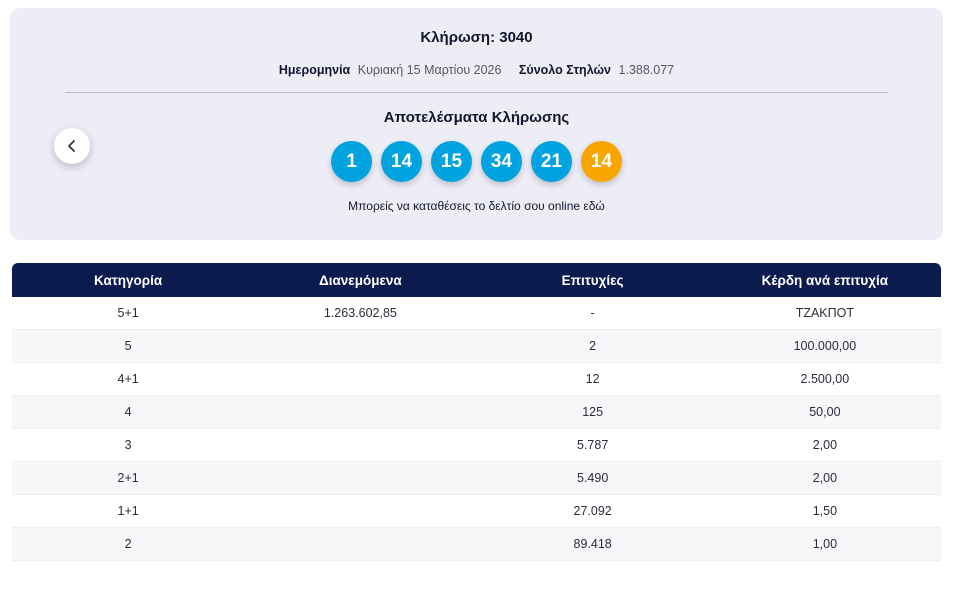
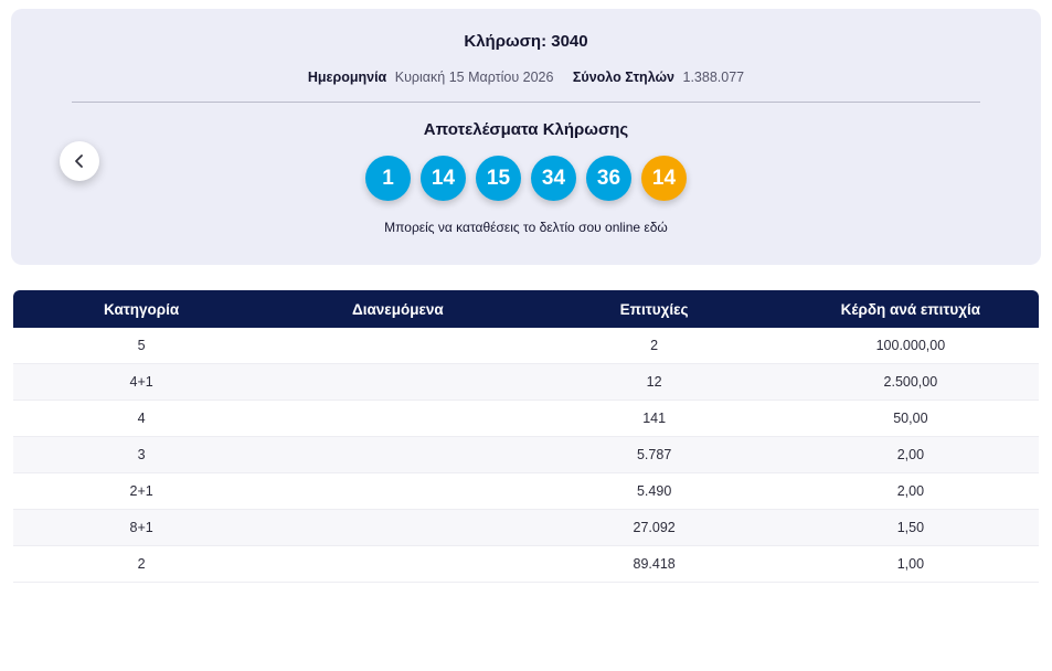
  Κλήρωση: 3040
  Ημερομηνία Κυριακή 15 Μαρτίου 2026 Σύνολο Στηλών 1.388.077
  Αποτελέσματα Κλήρωσης
  1
  14
  15
  34
- 21
+ 36
  14
  Μπορείς να καταθέσεις το δελτίο σου online εδώ
  Κατηγορία	Διανεμόμενα	Επιτυχίες	Κέρδη ανά επιτυχία
- 5+1	1.263.602,85	-	ΤΖΑΚΠΟΤ
  5		2	100.000,00
  4+1		12	2.500,00
- 4		125	50,00
+ 4		141	50,00
  3		5.787	2,00
  2+1		5.490	2,00
- 1+1		27.092	1,50
+ 8+1		27.092	1,50
  2		89.418	1,00
